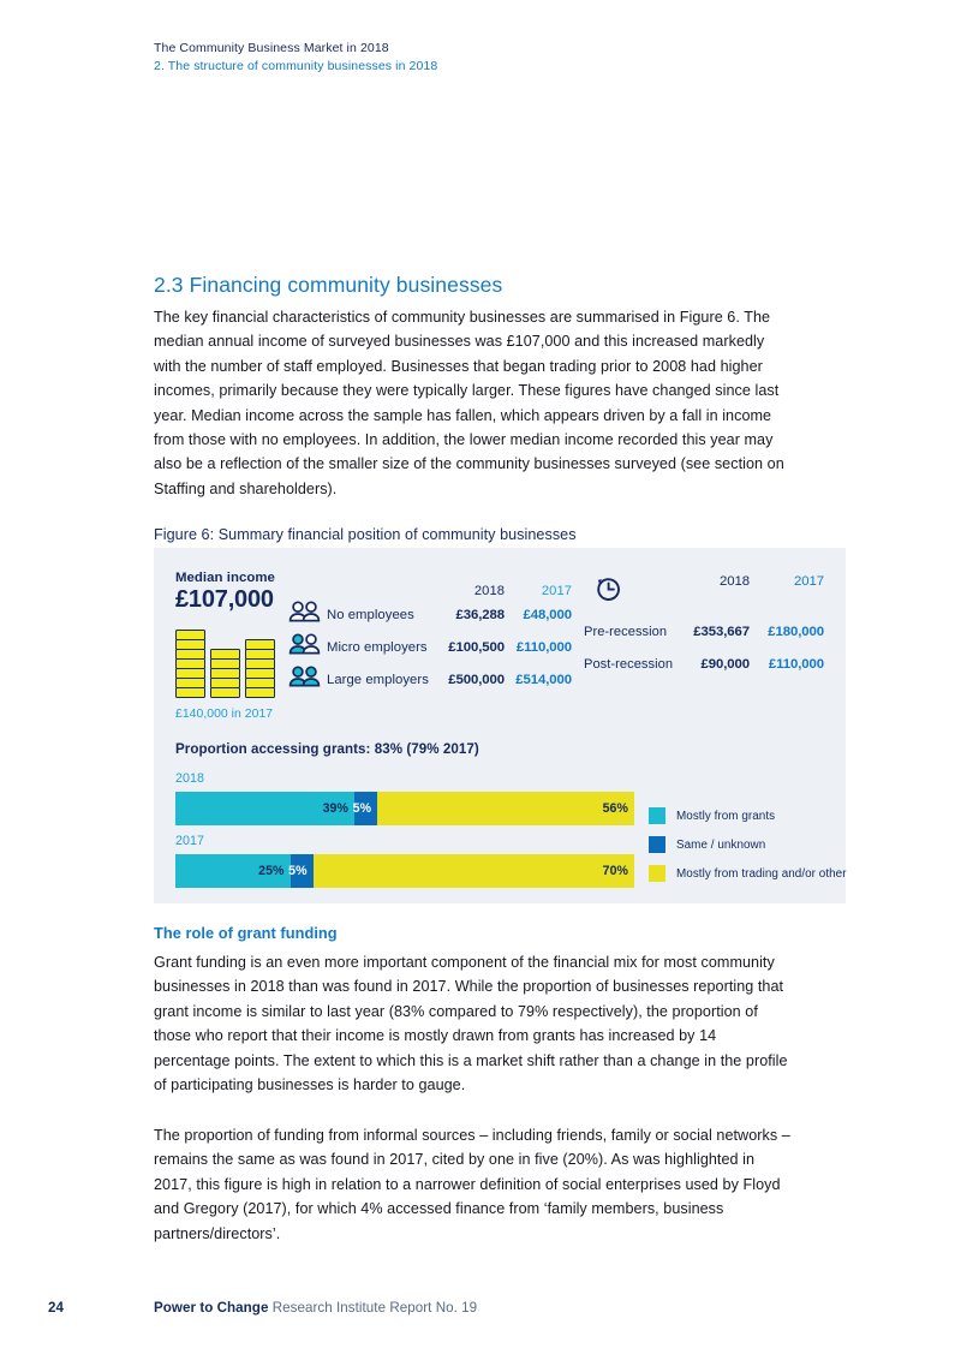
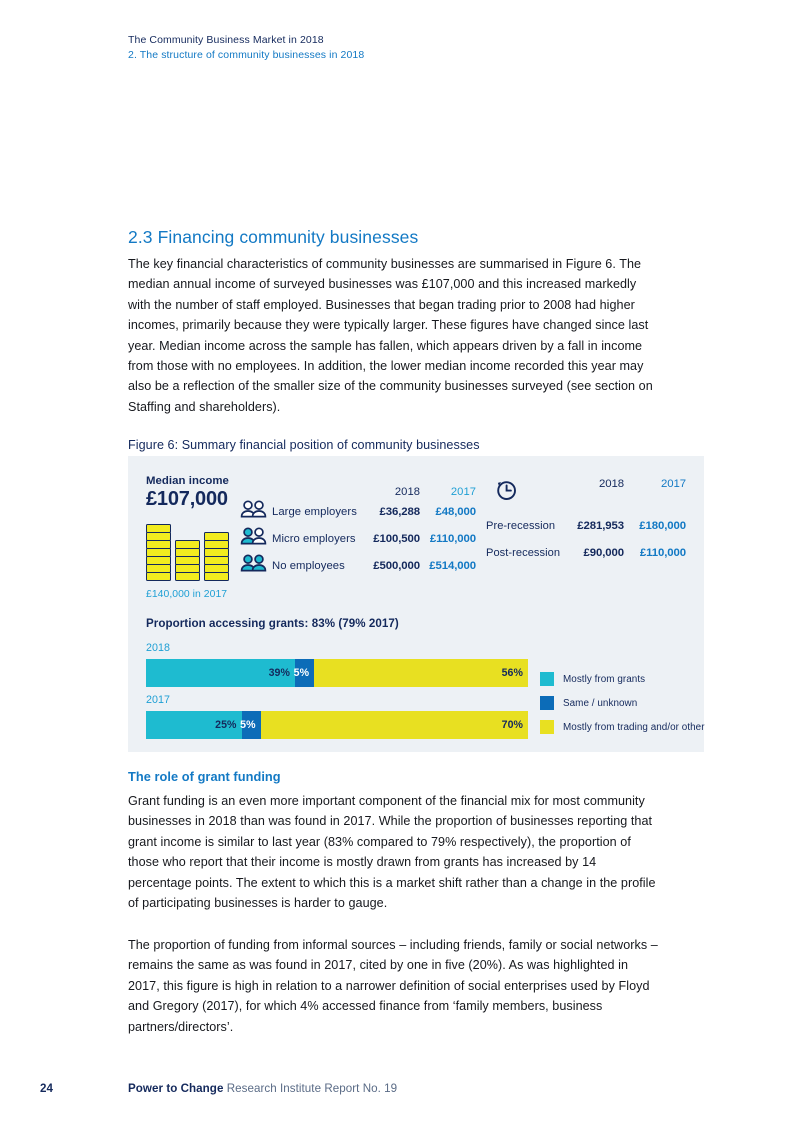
  The Community Business Market in 2018
  2. The structure of community businesses in 2018
  2.3 Financing community businesses
  The key financial characteristics of community businesses are summarised in Figure 6. The median annual income of surveyed businesses was £107,000 and this increased markedly with the number of staff employed. Businesses that began trading prior to 2008 had higher incomes, primarily because they were typically larger. These figures have changed since last year. Median income across the sample has fallen, which appears driven by a fall in income from those with no employees. In addition, the lower median income recorded this year may also be a reflection of the smaller size of the community businesses surveyed (see section on Staffing and shareholders).
  Figure 6: Summary financial position of community businesses
  Median income
  £107,000
  £140,000 in 2017
  2018
  2017
- No employees
+ Large employers
  £36,288
  £48,000
  Micro employers
  £100,500
  £110,000
- Large employers
+ No employees
  £500,000
  £514,000
  2018
  2017
  Pre-recession
- £353,667
+ £281,953
  £180,000
  Post-recession
  £90,000
  £110,000
  Proportion accessing grants: 83% (79% 2017)
  2018
  39%
  5%
  56%
  2017
  25%
  5%
  70%
  Mostly from grants
  Same / unknown
  Mostly from trading and/or other
  The role of grant funding
  Grant funding is an even more important component of the financial mix for most community businesses in 2018 than was found in 2017. While the proportion of businesses reporting that grant income is similar to last year (83% compared to 79% respectively), the proportion of those who report that their income is mostly drawn from grants has increased by 14 percentage points. The extent to which this is a market shift rather than a change in the profile of participating businesses is harder to gauge.
  The proportion of funding from informal sources – including friends, family or social networks – remains the same as was found in 2017, cited by one in five (20%). As was highlighted in 2017, this figure is high in relation to a narrower definition of social enterprises used by Floyd and Gregory (2017), for which 4% accessed finance from ‘family members, business partners/directors’.
  24
  Power to Change Research Institute Report No. 19
